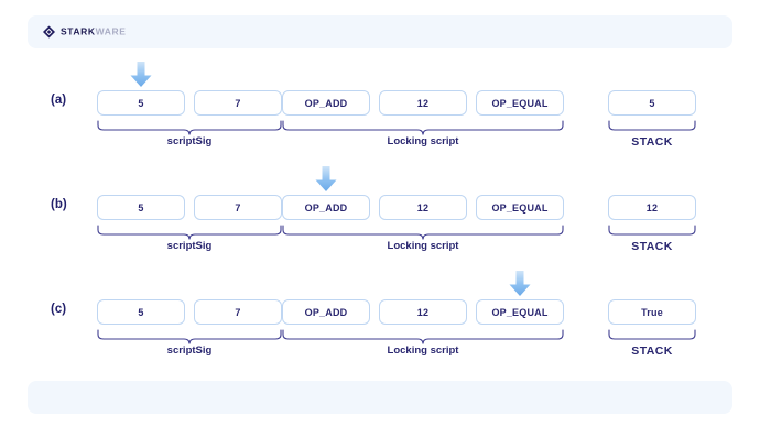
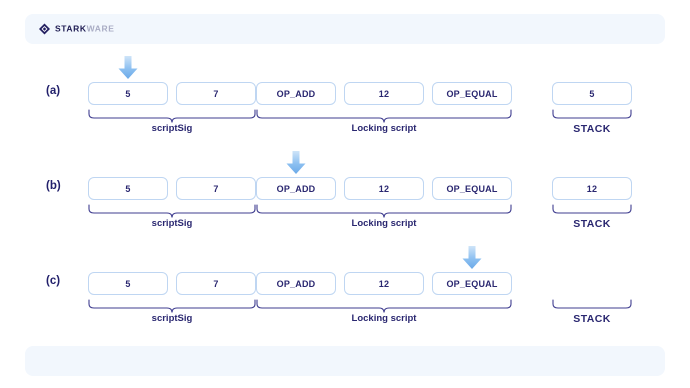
  STARKWARE
  (a)
  5
  7
  OP_ADD
  12
  OP_EQUAL
  5
  scriptSig
  Locking script
  STACK
  (b)
  5
  7
  OP_ADD
  12
  OP_EQUAL
  12
  scriptSig
  Locking script
  STACK
  (c)
  5
  7
  OP_ADD
  12
  OP_EQUAL
- True
  scriptSig
  Locking script
  STACK
